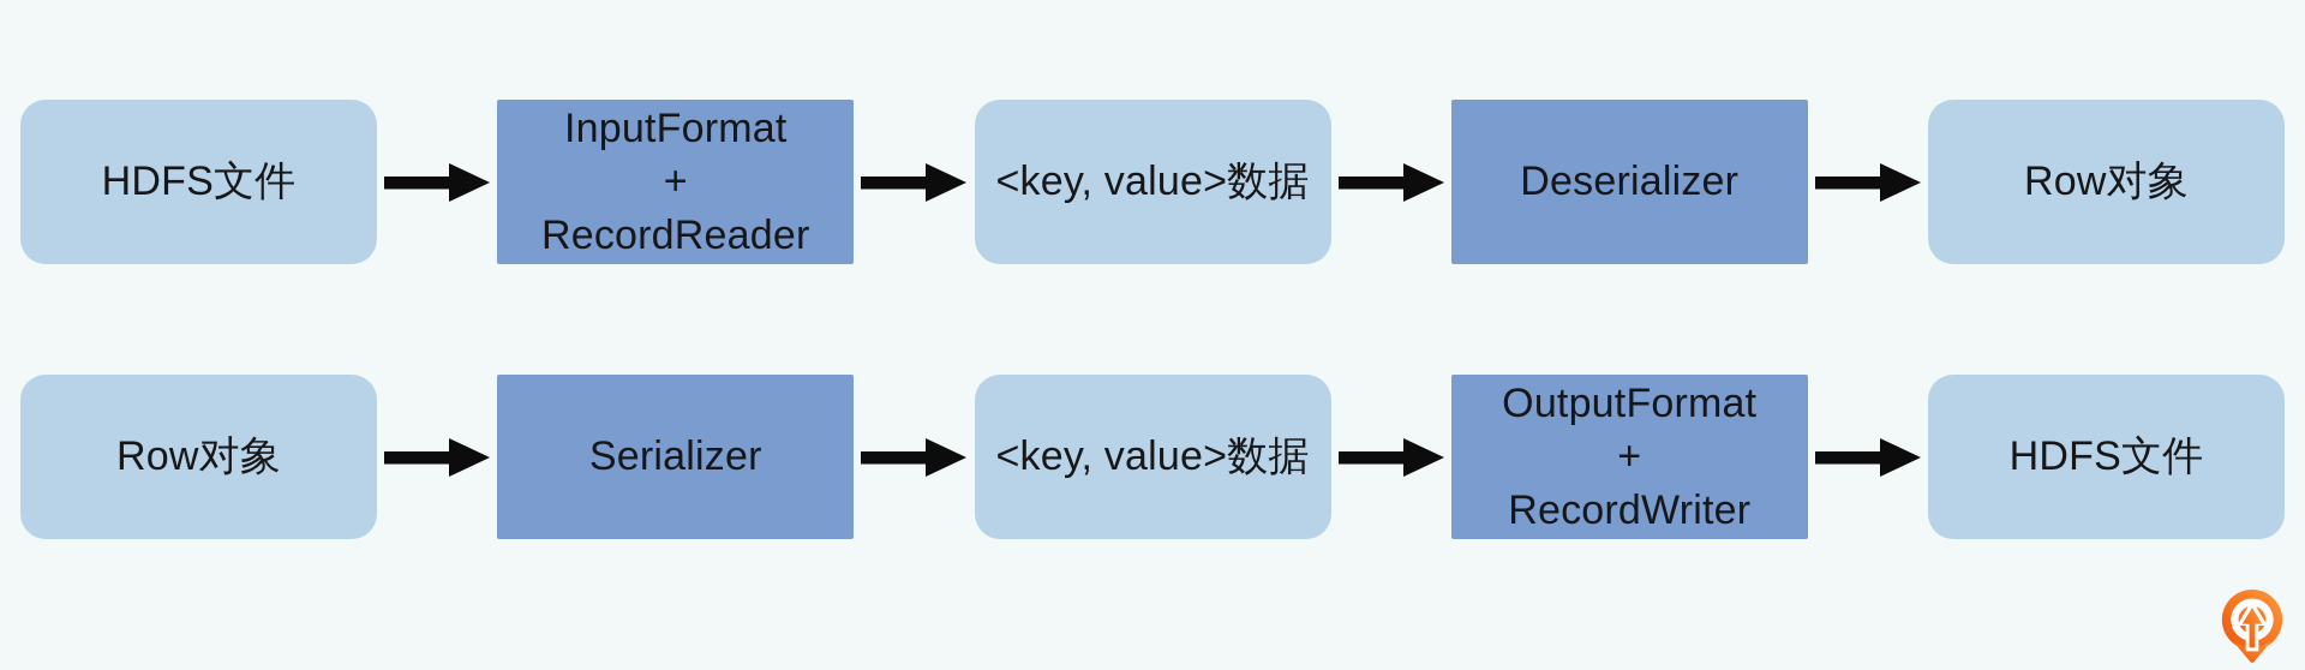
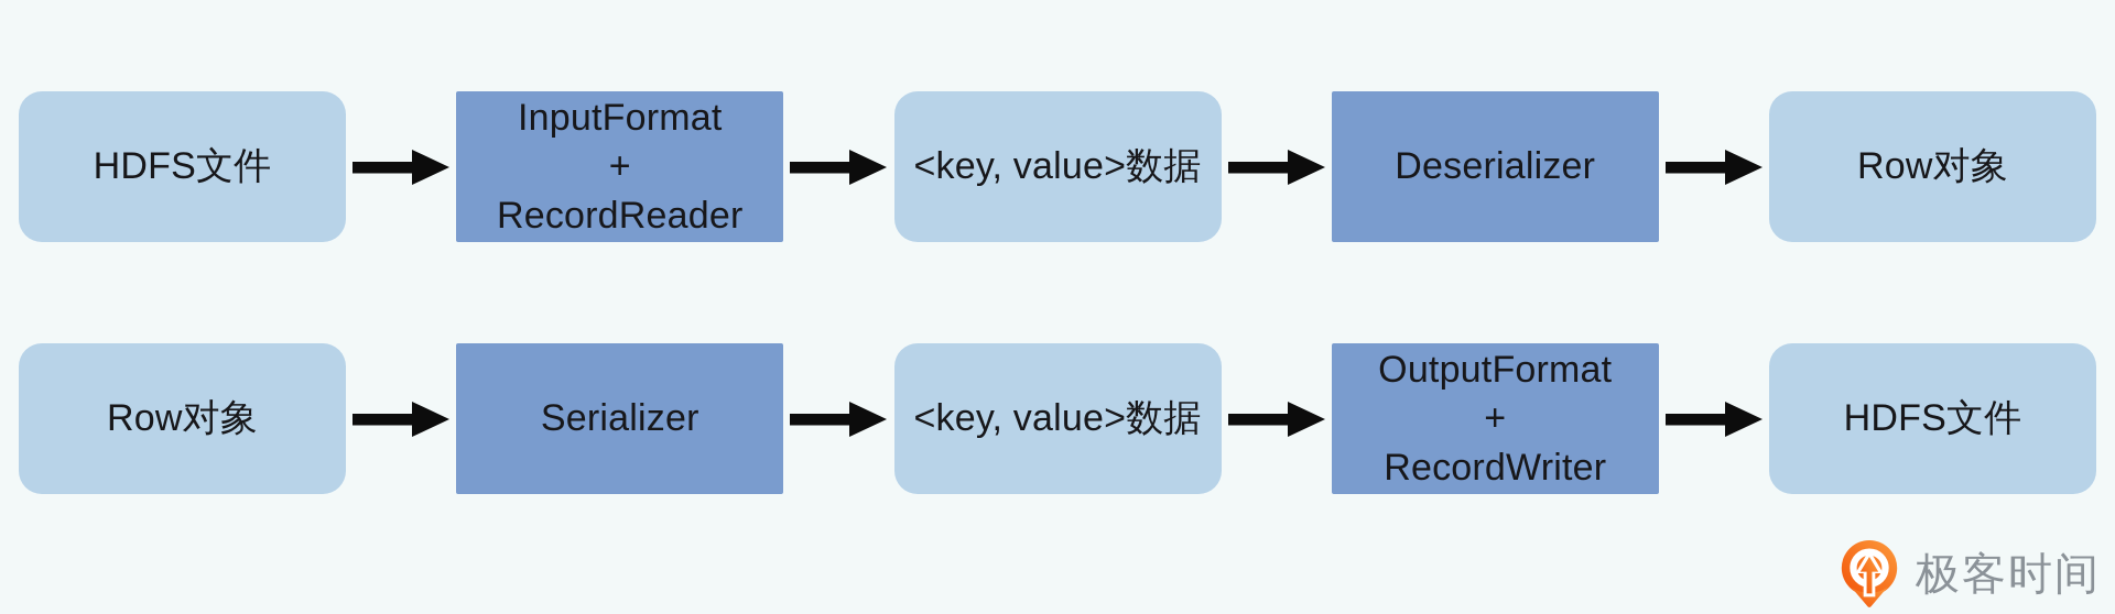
  HDFS文件
  InputFormat
  +
  RecordReader
  <key, value>数据
  Deserializer
  Row对象
  Row对象
  Serializer
  <key, value>数据
  OutputFormat
  +
  RecordWriter
  HDFS文件
+ 极客时间
